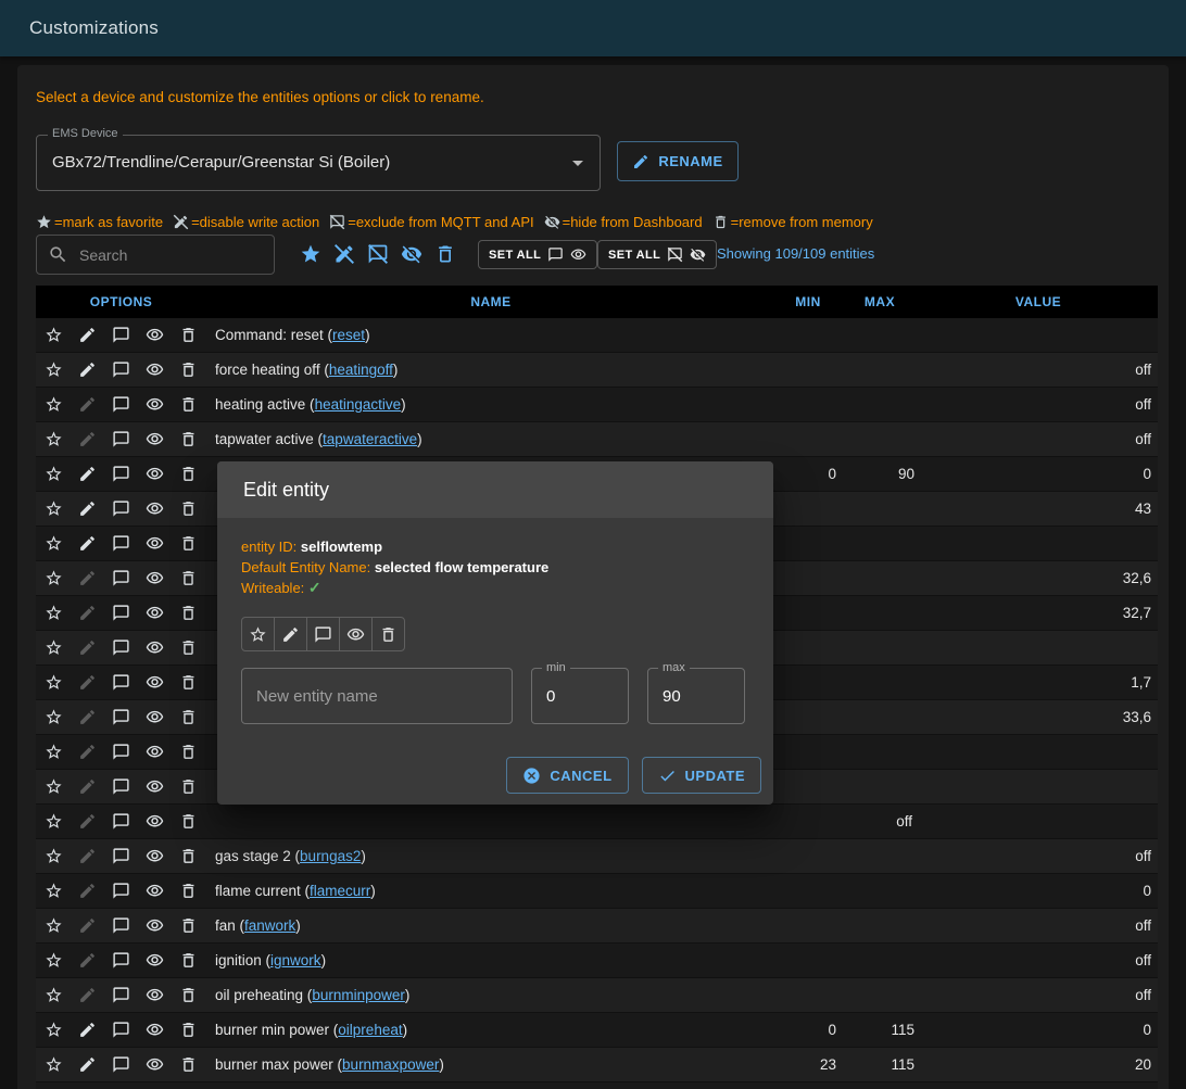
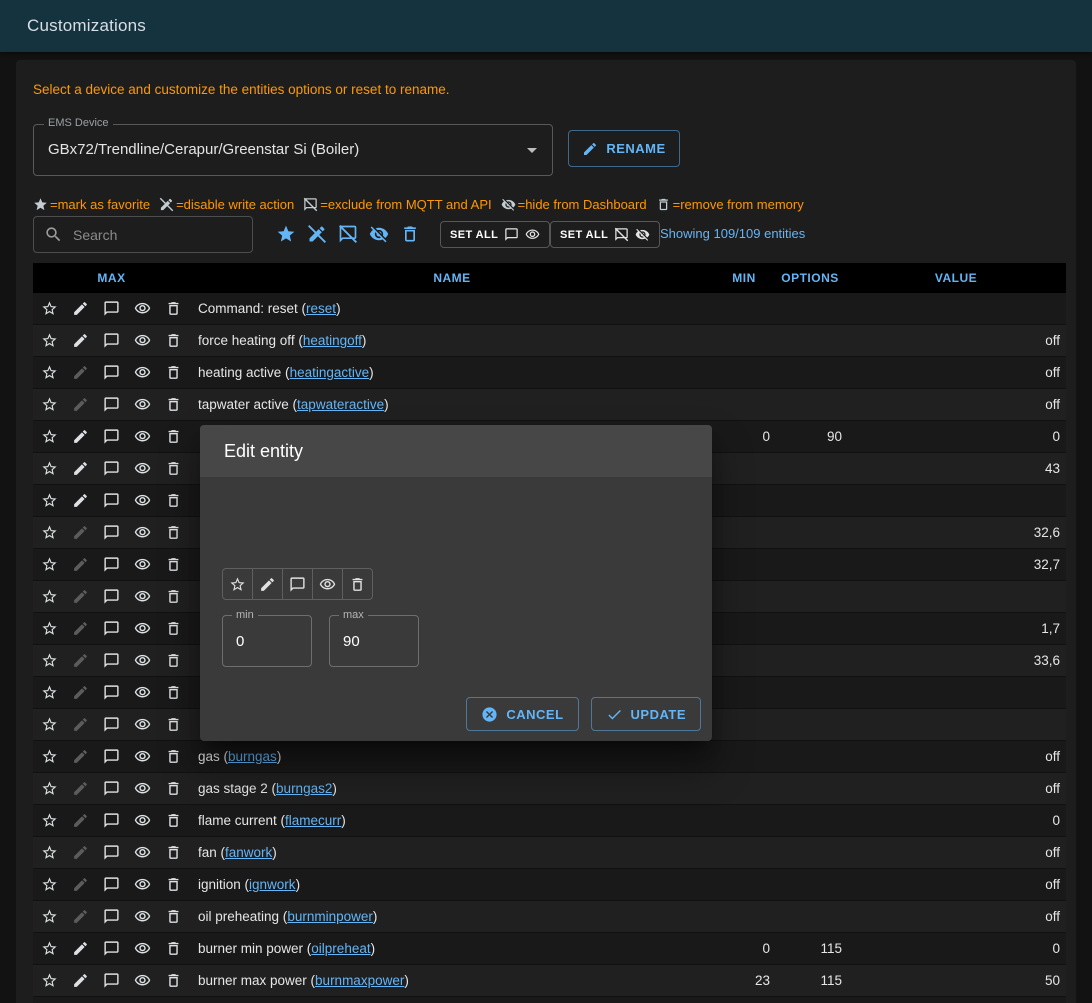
  Customizations
- Select a device and customize the entities options or click to rename.
+ Select a device and customize the entities options or reset to rename.
  EMS Device
  GBx72/Trendline/Cerapur/Greenstar Si (Boiler)
  RENAME
  =mark as favorite
  =disable write action
  =exclude from MQTT and API
  =hide from Dashboard
  =remove from memory
  Search
  SET ALL
  SET ALL
  Showing 109/109 entities
- OPTIONS
+ MAX
  NAME
  MIN
- MAX
+ OPTIONS
  VALUE
  Command: reset (reset)
  force heating off (heatingoff)
  off
  heating active (heatingactive)
  off
  tapwater active (tapwateractive)
  off
  0
  90
  0
  43
  32,6
  32,7
  1,7
  33,6
+ gas (burngas)
  off
  gas stage 2 (burngas2)
  off
  flame current (flamecurr)
  0
  fan (fanwork)
  off
  ignition (ignwork)
  off
  oil preheating (burnminpower)
  off
  burner min power (oilpreheat)
  0
  115
  0
  burner max power (burnmaxpower)
  23
  115
- 20
+ 50
  Edit entity
- entity ID: selflowtemp
- Default Entity Name: selected flow temperature
- Writeable: ✓
- New entity name
  min
  0
  max
  90
  CANCEL
  UPDATE
